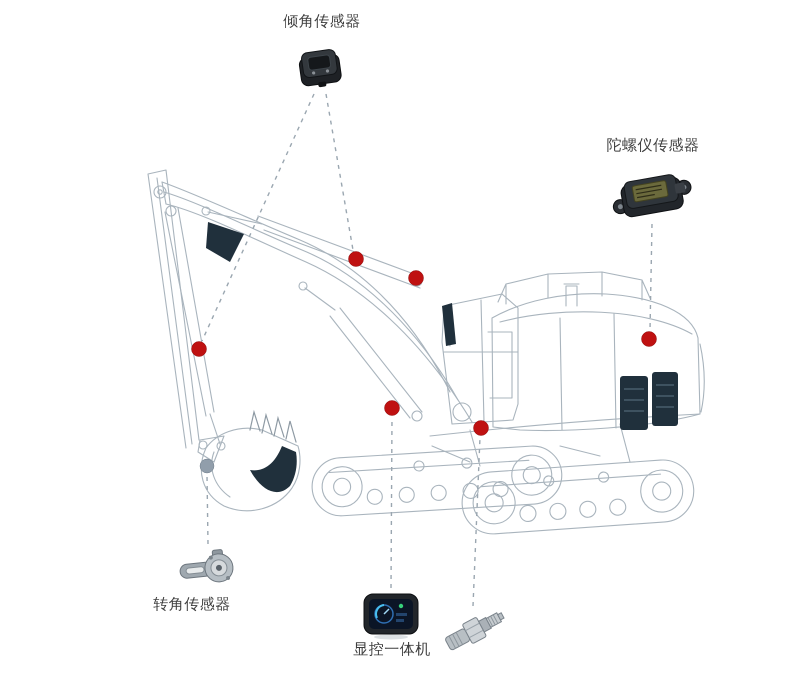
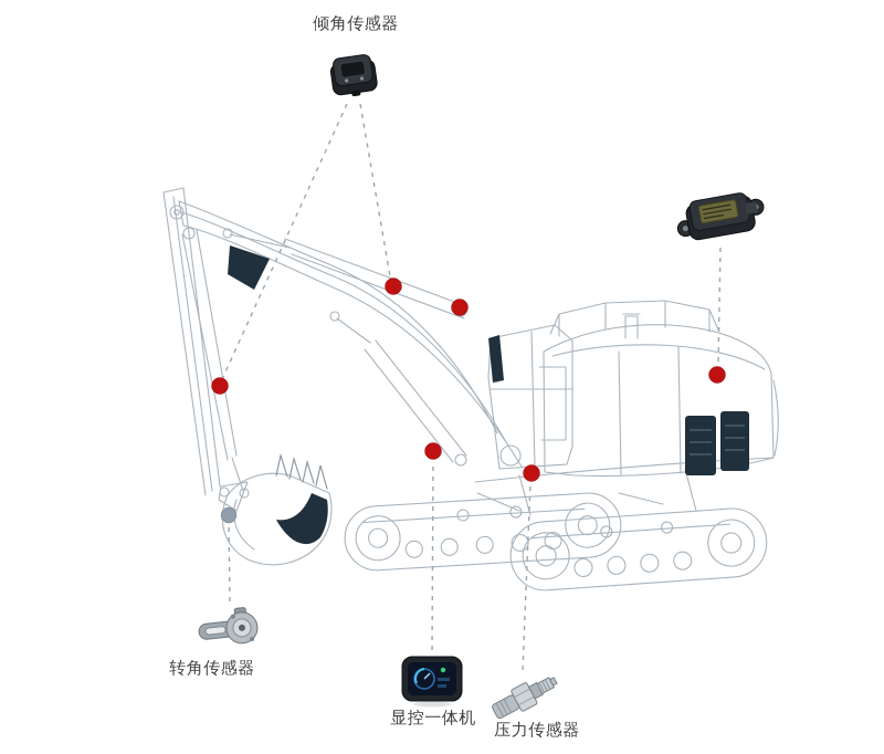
  倾角传感器
- 陀螺仪传感器
  转角传感器
  显控一体机
+ 压力传感器
